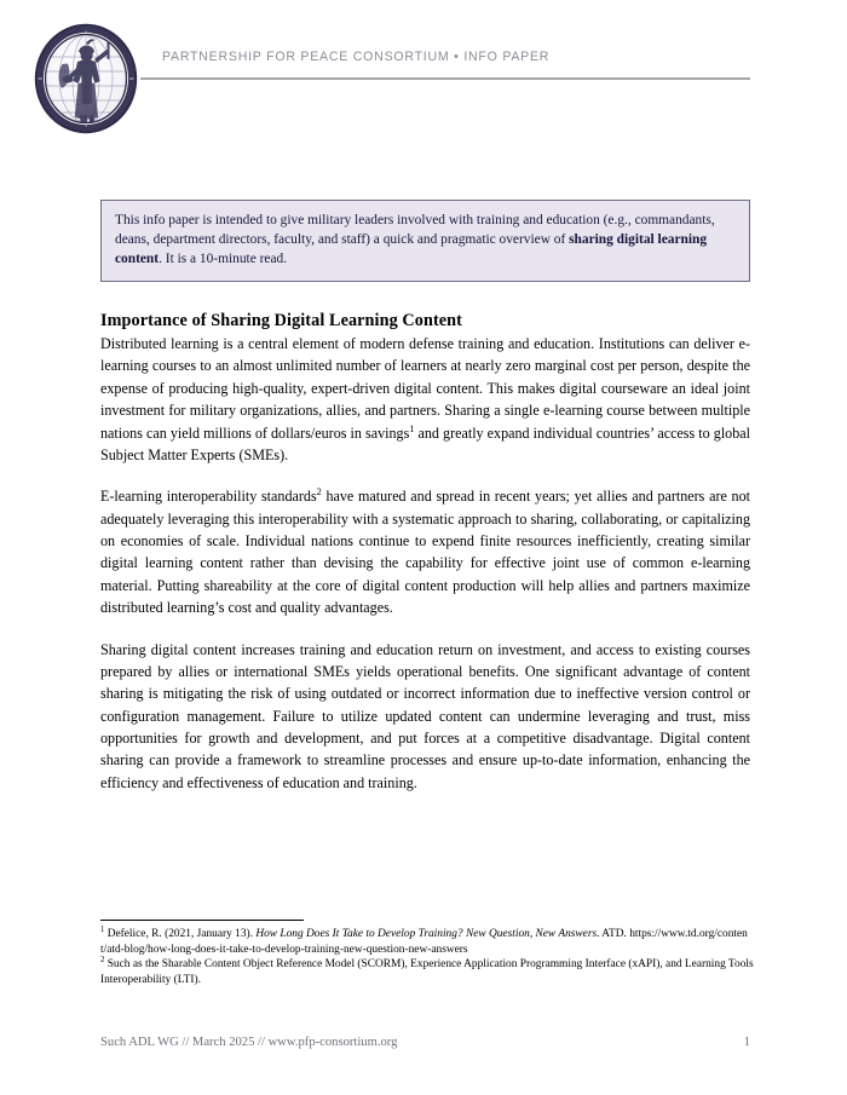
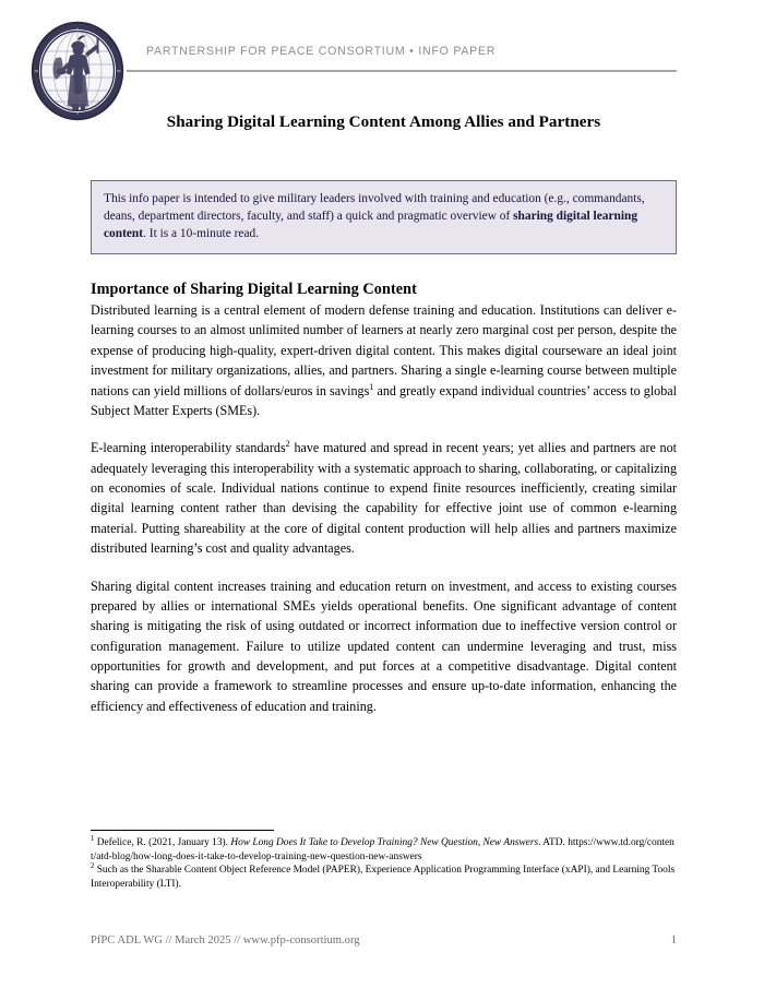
  PARTNERSHIP FOR PEACE CONSORTIUM • INFO PAPER
+ Sharing Digital Learning Content Among Allies and Partners
  This info paper is intended to give military leaders involved with training and education (e.g., commandants, deans, department directors, faculty, and staff) a quick and pragmatic overview of sharing digital learning content. It is a 10-minute read.
  Importance of Sharing Digital Learning Content
  Distributed learning is a central element of modern defense training and education. Institutions can deliver e-learning courses to an almost unlimited number of learners at nearly zero marginal cost per person, despite the expense of producing high-quality, expert-driven digital content. This makes digital courseware an ideal joint investment for military organizations, allies, and partners. Sharing a single e-learning course between multiple nations can yield millions of dollars/euros in savings1 and greatly expand individual countries’ access to global Subject Matter Experts (SMEs).
  E-learning interoperability standards2 have matured and spread in recent years; yet allies and partners are not adequately leveraging this interoperability with a systematic approach to sharing, collaborating, or capitalizing on economies of scale. Individual nations continue to expend finite resources inefficiently, creating similar digital learning content rather than devising the capability for effective joint use of common e-learning material. Putting shareability at the core of digital content production will help allies and partners maximize distributed learning’s cost and quality advantages.
  Sharing digital content increases training and education return on investment, and access to existing courses prepared by allies or international SMEs yields operational benefits. One significant advantage of content sharing is mitigating the risk of using outdated or incorrect information due to ineffective version control or configuration management. Failure to utilize updated content can undermine leveraging and trust, miss opportunities for growth and development, and put forces at a competitive disadvantage. Digital content sharing can provide a framework to streamline processes and ensure up-to-date information, enhancing the efficiency and effectiveness of education and training.
  Defelice, R. (2021, January 13). How Long Does It Take to Develop Training? New Question, New Answers. ATD. https://www.td.org/content/atd-blog/how-long-does-it-take-to-develop-training-new-question-new-answers
- Such as the Sharable Content Object Reference Model (SCORM), Experience Application Programming Interface (xAPI), and Learning Tools Interoperability (LTI).
+ Such as the Sharable Content Object Reference Model (PAPER), Experience Application Programming Interface (xAPI), and Learning Tools Interoperability (LTI).
- Such ADL WG // March 2025 // www.pfp-consortium.org
+ PfPC ADL WG // March 2025 // www.pfp-consortium.org
  1
